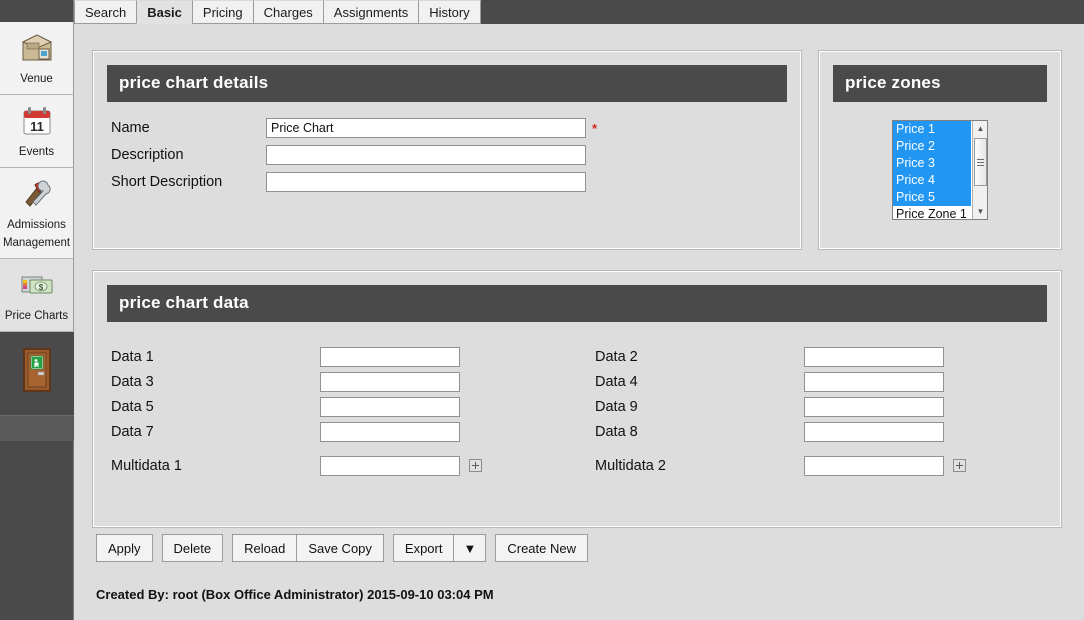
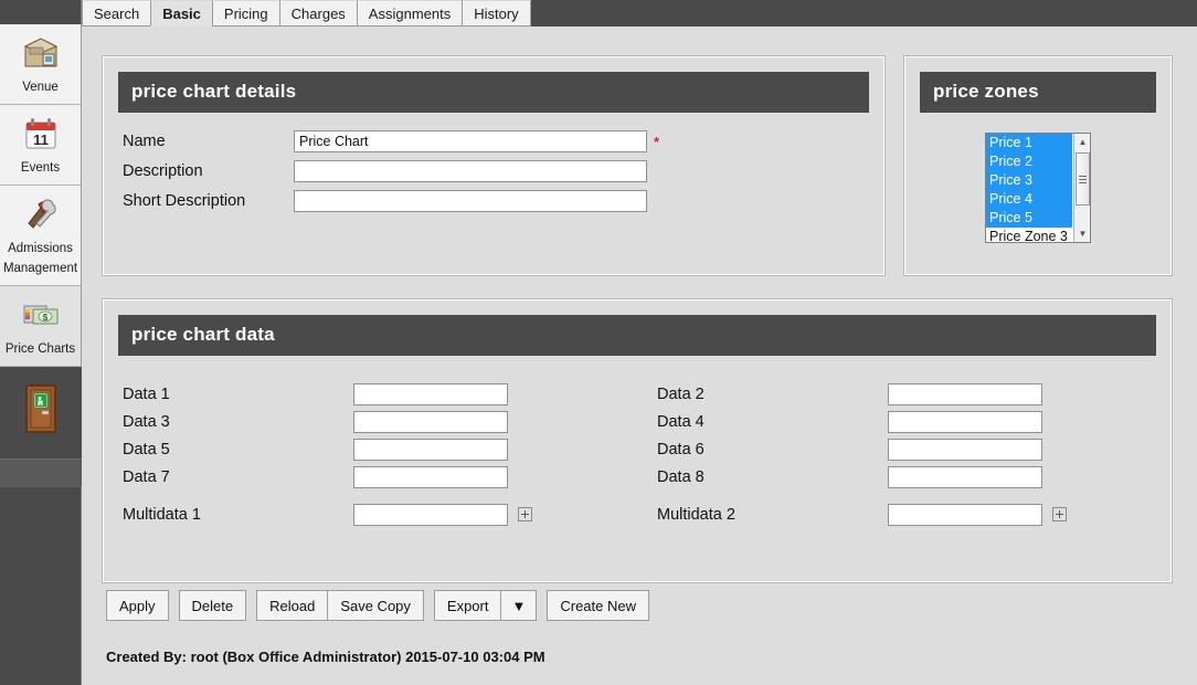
  Venue
  11
  Events
  Admissions Management
  $
  Price Charts
  Search
  Basic
  Pricing
  Charges
  Assignments
  History
  price chart details
  Name
  Price Chart
  *
  Description
  Short Description
  price zones
  Price 1
  Price 2
  Price 3
  Price 4
  Price 5
- Price Zone 1
+ Price Zone 3
  ▲
  ▼
  price chart data
  Data 1
  Data 3
  Data 5
  Data 7
  Multidata 1
  Data 2
  Data 4
- Data 9
+ Data 6
  Data 8
  Multidata 2
  Apply
  Delete
  Reload
  Save Copy
  Export
  ▼
  Create New
- Created By: root (Box Office Administrator) 2015-09-10 03:04 PM
+ Created By: root (Box Office Administrator) 2015-07-10 03:04 PM
